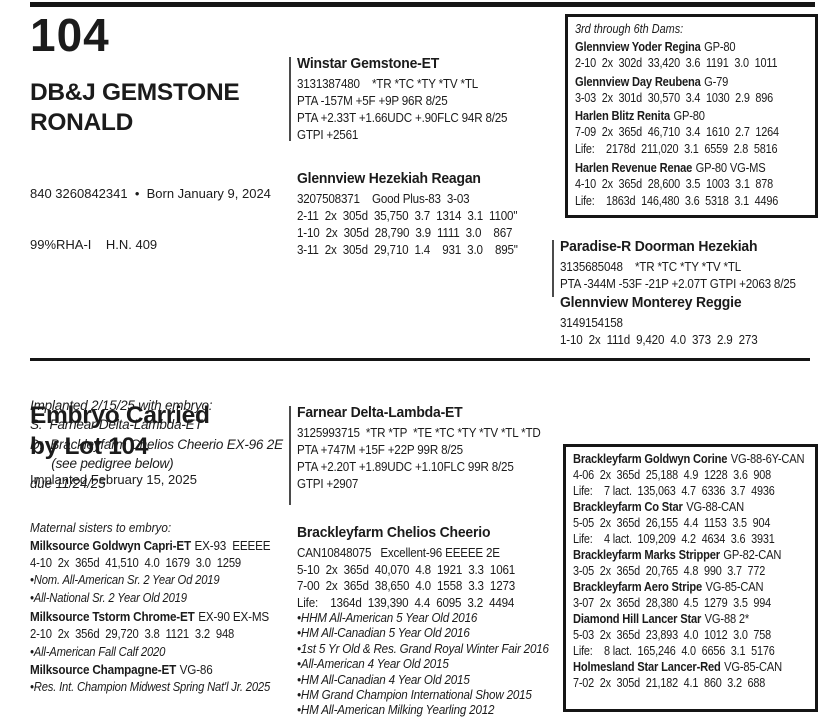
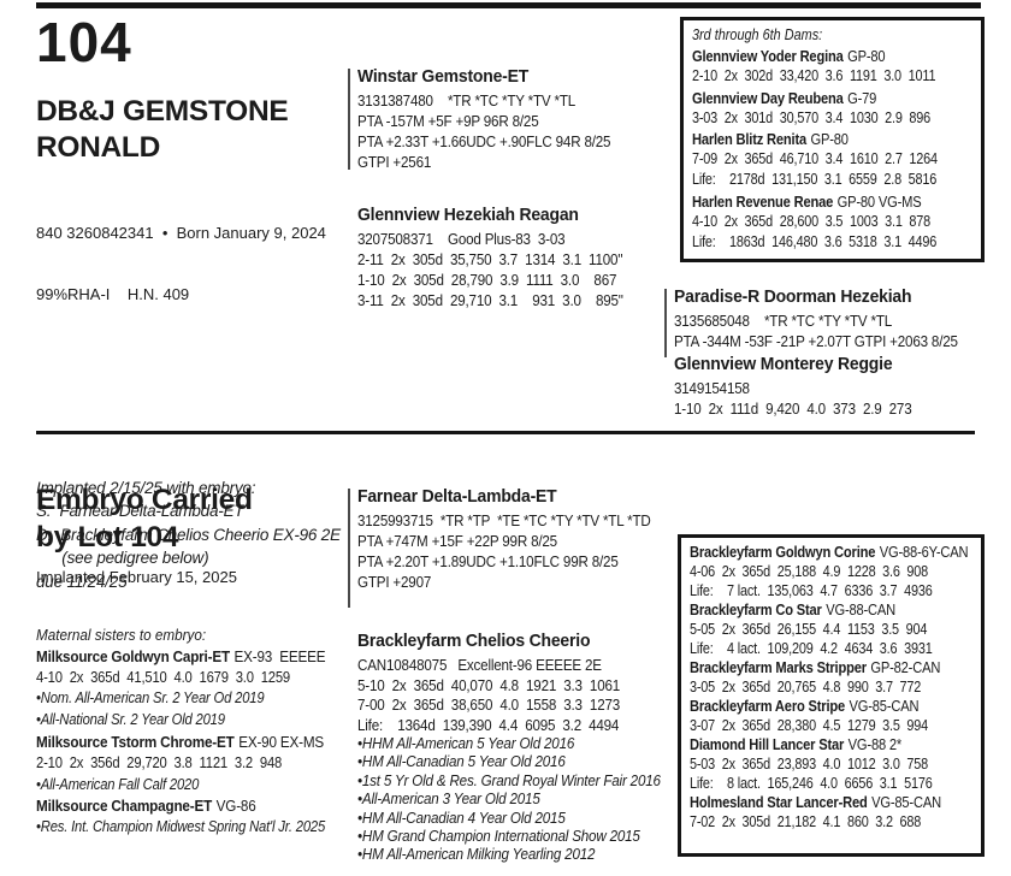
  104
  DB&J GEMSTONE
  RONALD
  840 3260842341 • Born January 9, 2024
  99%RHA-I H.N. 409
  Implanted 2/15/25 with embryo:
  S: Farnear Delta-Lambda-ET
  D: Brackleyfarm Chelios Cheerio EX-96 2E
  (see pedigree below)
  due 11/24/25
  Winstar Gemstone-ET
  3131387480 *TR *TC *TY *TV *TL
  PTA -157M +5F +9P 96R 8/25
  PTA +2.33T +1.66UDC +.90FLC 94R 8/25
  GTPI +2561
  Glennview Hezekiah Reagan
  3207508371 Good Plus-83 3-03
  2-11 2x 305d 35,750 3.7 1314 3.1 1100"
  1-10 2x 305d 28,790 3.9 1111 3.0 867
- 3-11 2x 305d 29,710 1.4 931 3.0 895"
+ 3-11 2x 305d 29,710 3.1 931 3.0 895"
  3rd through 6th Dams:
  Glennview Yoder Regina GP-80
  2-10 2x 302d 33,420 3.6 1191 3.0 1011
  Glennview Day Reubena G-79
  3-03 2x 301d 30,570 3.4 1030 2.9 896
  Harlen Blitz Renita GP-80
  7-09 2x 365d 46,710 3.4 1610 2.7 1264
- Life: 2178d 211,020 3.1 6559 2.8 5816
+ Life: 2178d 131,150 3.1 6559 2.8 5816
  Harlen Revenue Renae GP-80 VG-MS
  4-10 2x 365d 28,600 3.5 1003 3.1 878
  Life: 1863d 146,480 3.6 5318 3.1 4496
  Paradise-R Doorman Hezekiah
  3135685048 *TR *TC *TY *TV *TL
  PTA -344M -53F -21P +2.07T GTPI +2063 8/25
  Glennview Monterey Reggie
  3149154158
  1-10 2x 111d 9,420 4.0 373 2.9 273
  Embryo Carried
  by Lot 104
  Implanted February 15, 2025
  Maternal sisters to embryo:
  Milksource Goldwyn Capri-ET EX-93 EEEEE
  4-10 2x 365d 41,510 4.0 1679 3.0 1259
  •Nom. All-American Sr. 2 Year Od 2019
  •All-National Sr. 2 Year Old 2019
  Milksource Tstorm Chrome-ET EX-90 EX-MS
  2-10 2x 356d 29,720 3.8 1121 3.2 948
  •All-American Fall Calf 2020
  Milksource Champagne-ET VG-86
  •Res. Int. Champion Midwest Spring Nat'l Jr. 2025
  Farnear Delta-Lambda-ET
  3125993715 *TR *TP *TE *TC *TY *TV *TL *TD
  PTA +747M +15F +22P 99R 8/25
  PTA +2.20T +1.89UDC +1.10FLC 99R 8/25
  GTPI +2907
  Brackleyfarm Chelios Cheerio
  CAN10848075 Excellent-96 EEEEE 2E
  5-10 2x 365d 40,070 4.8 1921 3.3 1061
  7-00 2x 365d 38,650 4.0 1558 3.3 1273
  Life: 1364d 139,390 4.4 6095 3.2 4494
  •HHM All-American 5 Year Old 2016
  •HM All-Canadian 5 Year Old 2016
  •1st 5 Yr Old & Res. Grand Royal Winter Fair 2016
- •All-American 4 Year Old 2015
+ •All-American 3 Year Old 2015
  •HM All-Canadian 4 Year Old 2015
  •HM Grand Champion International Show 2015
  •HM All-American Milking Yearling 2012
  Brackleyfarm Goldwyn Corine VG-88-6Y-CAN
  4-06 2x 365d 25,188 4.9 1228 3.6 908
  Life: 7 lact. 135,063 4.7 6336 3.7 4936
  Brackleyfarm Co Star VG-88-CAN
  5-05 2x 365d 26,155 4.4 1153 3.5 904
  Life: 4 lact. 109,209 4.2 4634 3.6 3931
  Brackleyfarm Marks Stripper GP-82-CAN
  3-05 2x 365d 20,765 4.8 990 3.7 772
  Brackleyfarm Aero Stripe VG-85-CAN
  3-07 2x 365d 28,380 4.5 1279 3.5 994
  Diamond Hill Lancer Star VG-88 2*
  5-03 2x 365d 23,893 4.0 1012 3.0 758
  Life: 8 lact. 165,246 4.0 6656 3.1 5176
  Holmesland Star Lancer-Red VG-85-CAN
  7-02 2x 305d 21,182 4.1 860 3.2 688
